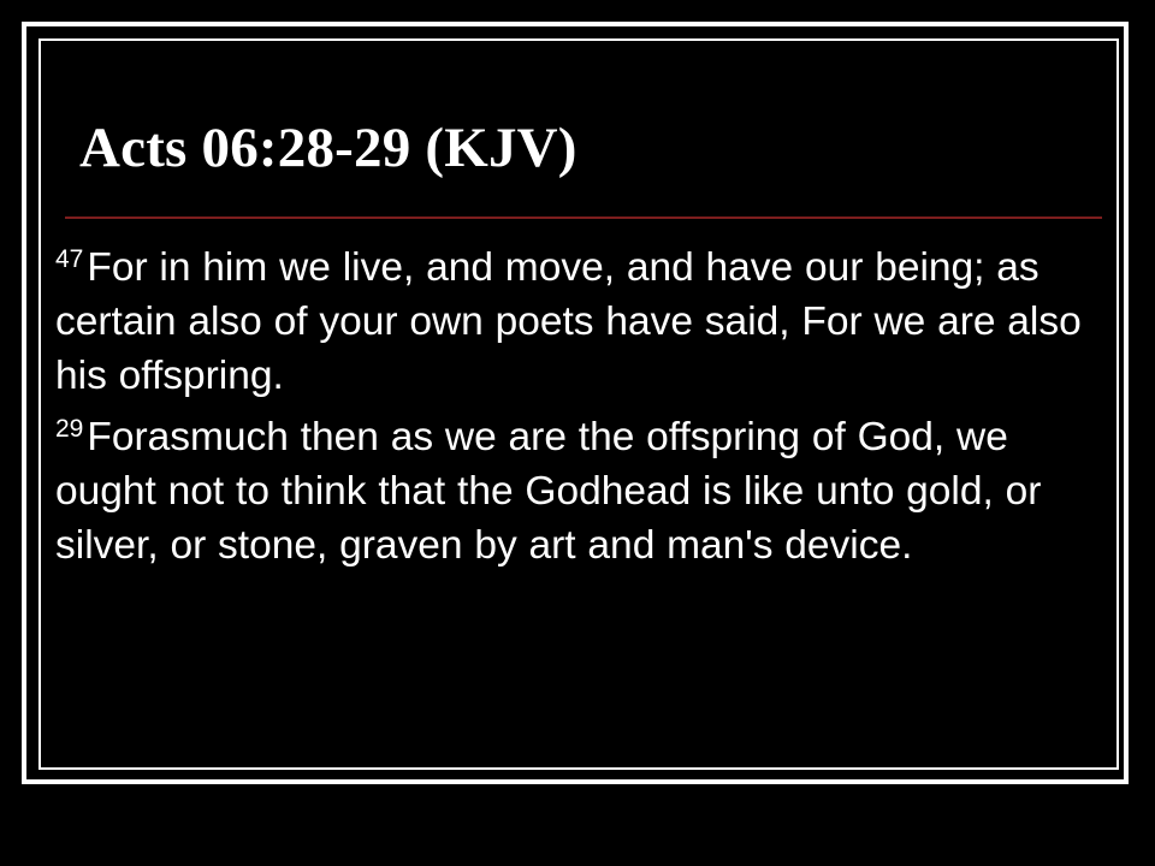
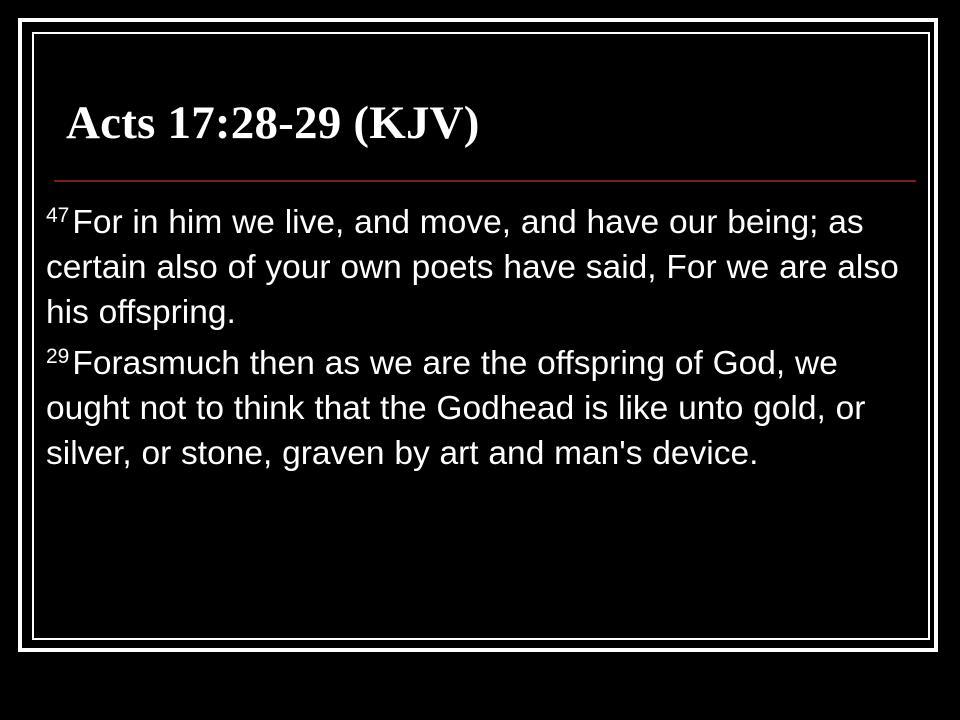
- Acts 06:28-29 (KJV)
+ Acts 17:28-29 (KJV)
  47 For in him we live, and move, and have our being; as certain also of your own poets have said, For we are also his offspring.
  29 Forasmuch then as we are the offspring of God, we ought not to think that the Godhead is like unto gold, or silver, or stone, graven by art and man's device.
